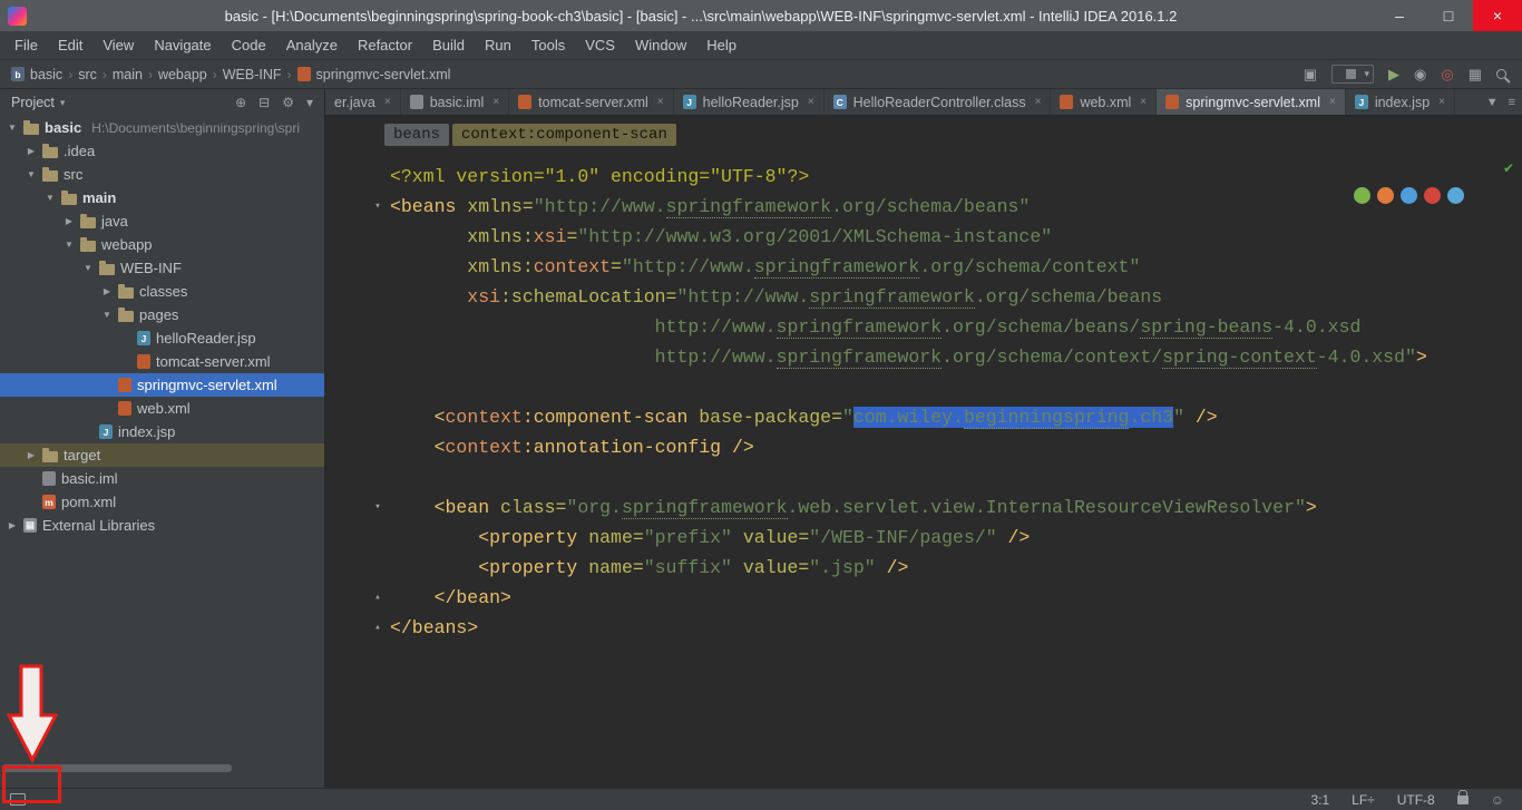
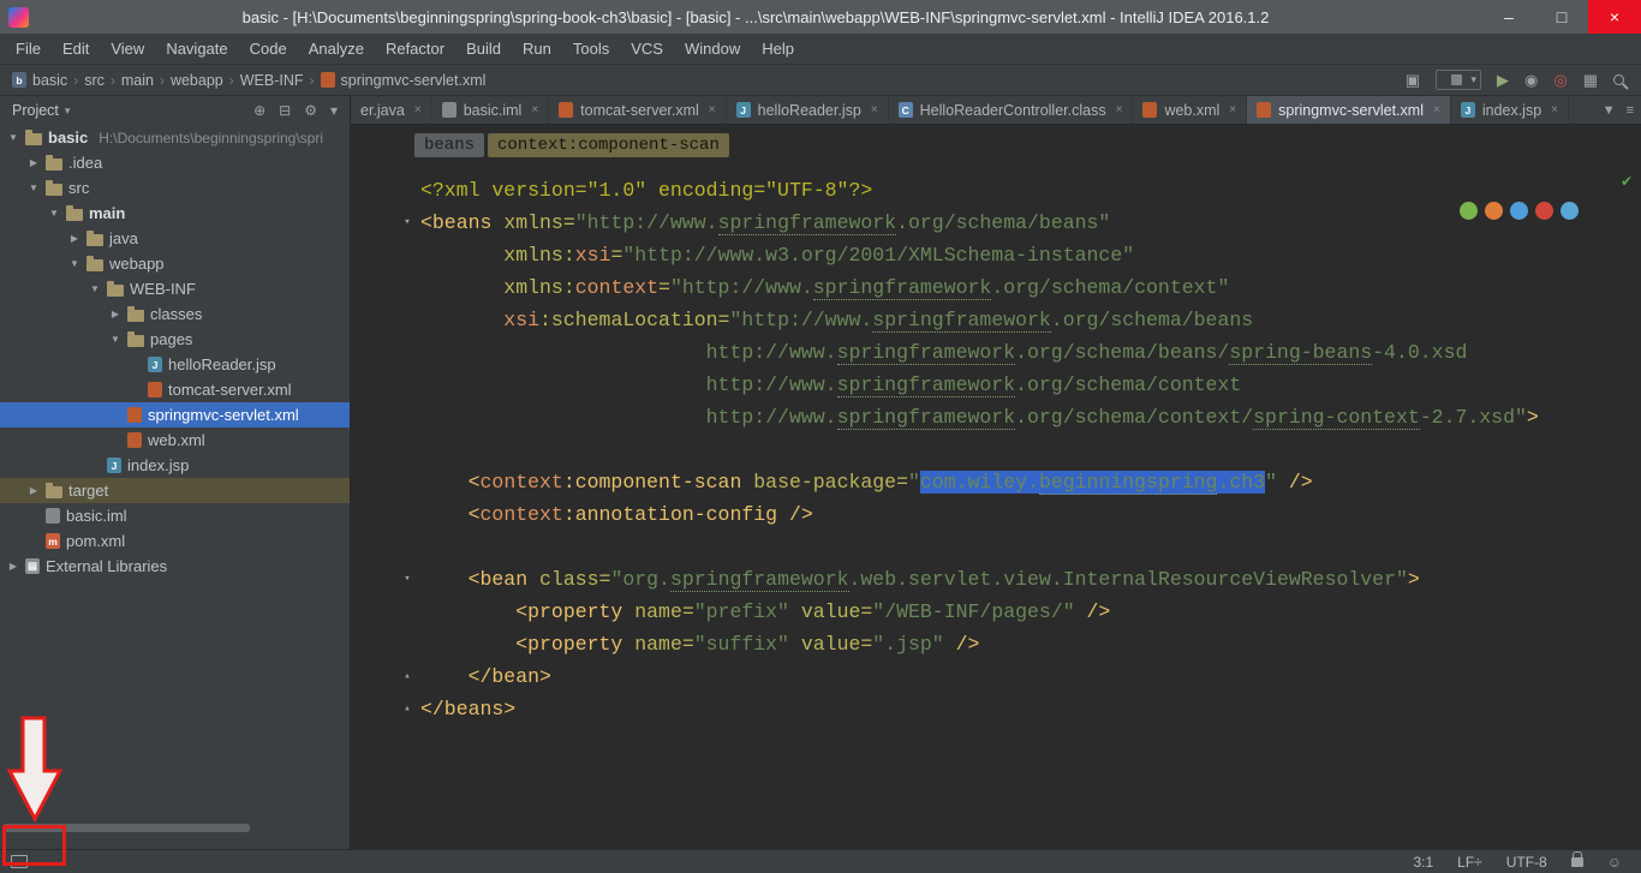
  basic - [H:\Documents\beginningspring\spring-book-ch3\basic] - [basic] - ...\src\main\webapp\WEB-INF\springmvc-servlet.xml - IntelliJ IDEA 2016.1.2
  –
  □
  ×
  File
  Edit
  View
  Navigate
  Code
  Analyze
  Refactor
  Build
  Run
  Tools
  VCS
  Window
  Help
  b
  basic
  ›
  src
  ›
  main
  ›
  webapp
  ›
  WEB-INF
  ›
  springmvc-servlet.xml
  ▣
  ▾
  ▶
  ◉
  ◎
  ▦
  Project
  ▾
  ⊕
  ⊟
  ⚙
  ▾
  ▼
  basic
  H:\Documents\beginningspring\spri
  ▶
  .idea
  ▼
  src
  ▼
  main
  ▶
  java
  ▼
  webapp
  ▼
  WEB-INF
  ▶
  classes
  ▼
  pages
  J
  helloReader.jsp
  tomcat-server.xml
  springmvc-servlet.xml
  web.xml
  J
  index.jsp
  ▶
  target
  basic.iml
  m
  pom.xml
  ▶
  ▤
  External Libraries
  er.java
  ×
  basic.iml
  ×
  tomcat-server.xml
  ×
  J
  helloReader.jsp
  ×
  C
  HelloReaderController.class
  ×
  web.xml
  ×
  springmvc-servlet.xml
  ×
  J
  index.jsp
  ×
  ▼
  ≡
  beans
  context:component-scan
  <?xml version="1.0" encoding="UTF-8"?>
  ▾
  <beans xmlns="http://www.springframework.org/schema/beans"
  xmlns:xsi="http://www.w3.org/2001/XMLSchema-instance"
  xmlns:context="http://www.springframework.org/schema/context"
  xsi:schemaLocation="http://www.springframework.org/schema/beans
  http://www.springframework.org/schema/beans/spring-beans-4.0.xsd
+ http://www.springframework.org/schema/context
- http://www.springframework.org/schema/context/spring-context-4.0.xsd">
+ http://www.springframework.org/schema/context/spring-context-2.7.xsd">
  <context:component-scan base-package="com.wiley.beginningspring.ch3" />
  <context:annotation-config />
  ▾
  <bean class="org.springframework.web.servlet.view.InternalResourceViewResolver">
  <property name="prefix" value="/WEB-INF/pages/" />
  <property name="suffix" value=".jsp" />
  ▴
  </bean>
  ▴
  </beans>
  ✔
  3:1
  LF÷
  UTF-8
  ☺
